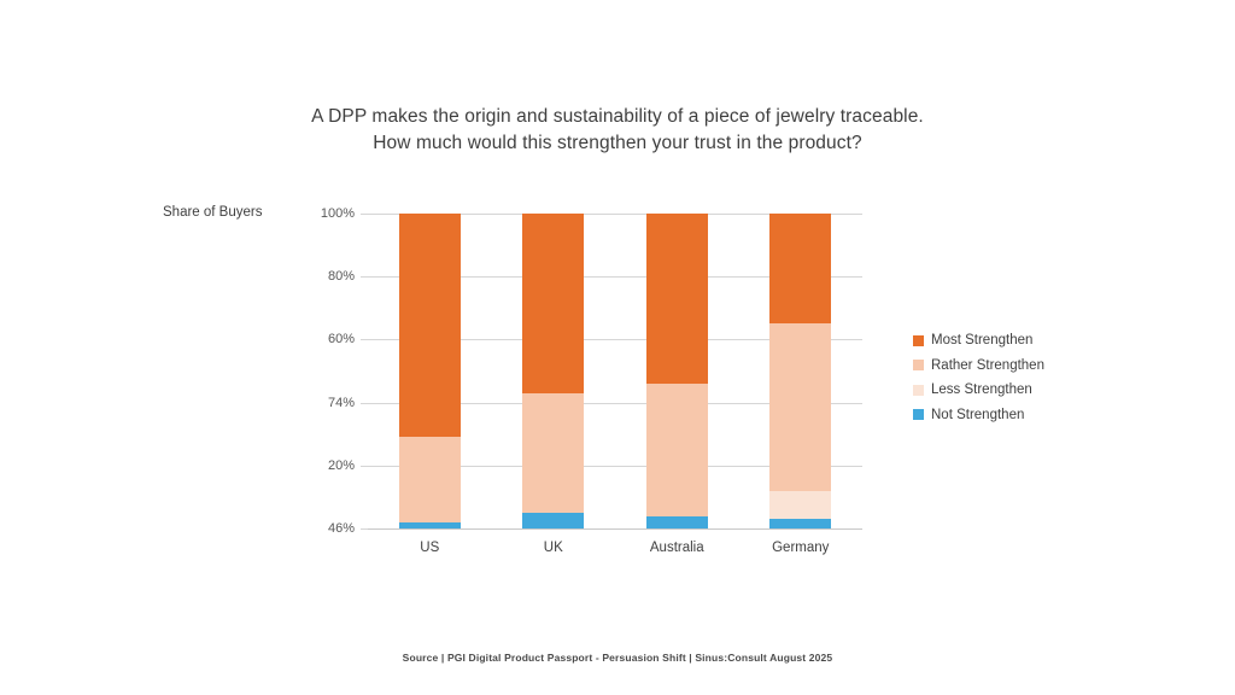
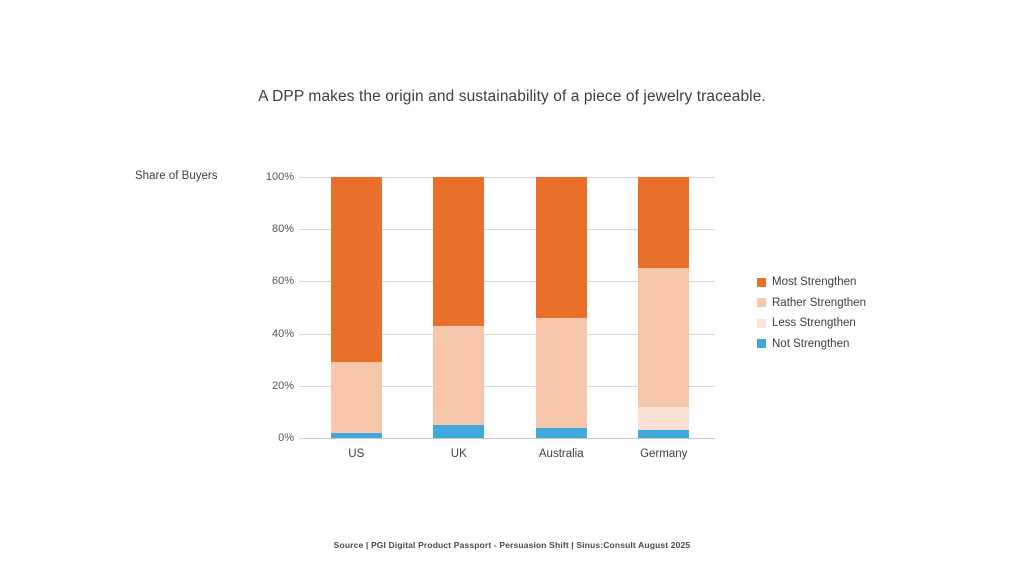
  A DPP makes the origin and sustainability of a piece of jewelry traceable.
- How much would this strengthen your trust in the product?
  Share of Buyers
- 46%
+ 0%
  20%
- 74%
+ 40%
  60%
  80%
  100%
  US
  UK
  Australia
  Germany
  Most Strengthen
  Rather Strengthen
  Less Strengthen
  Not Strengthen
  Source | PGI Digital Product Passport - Persuasion Shift | Sinus:Consult August 2025
